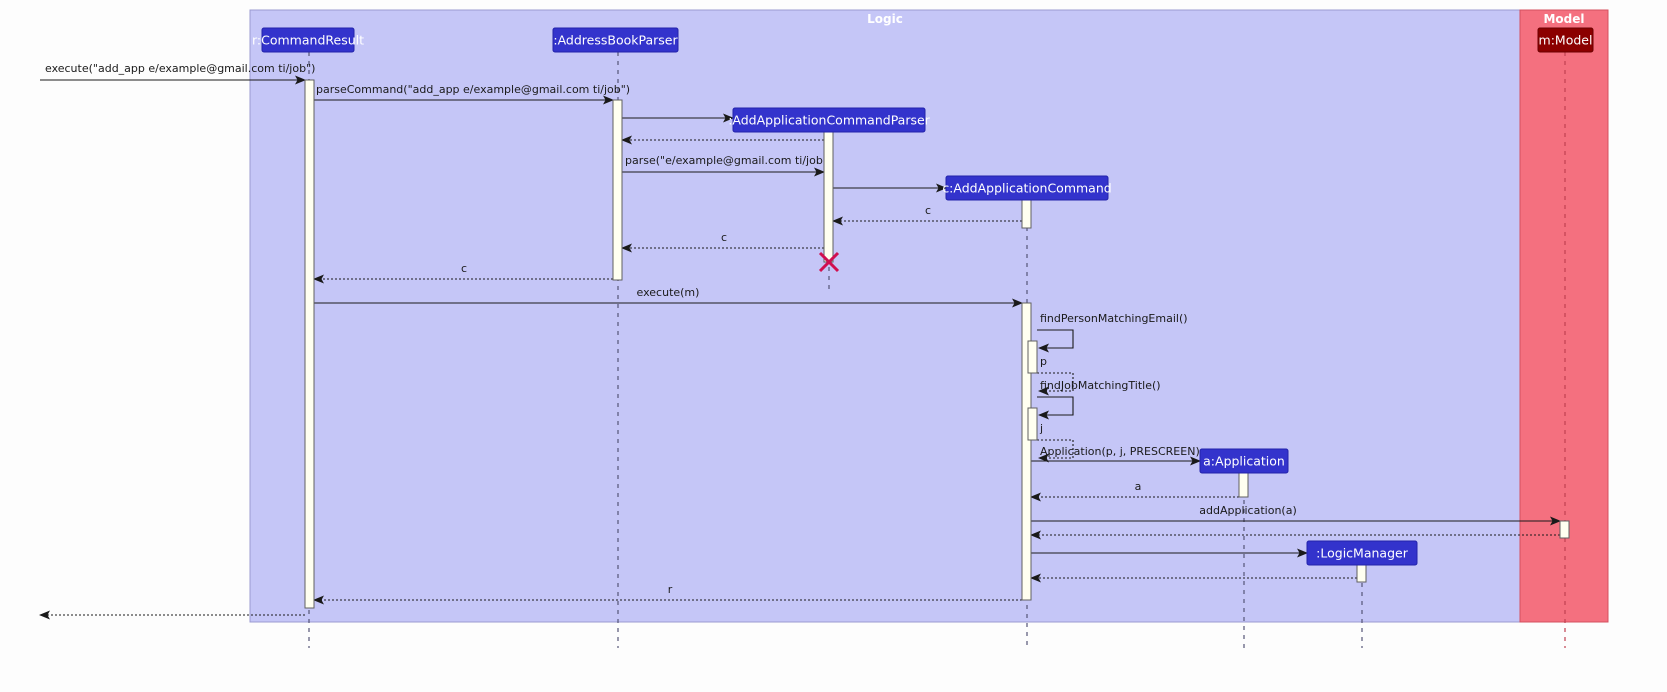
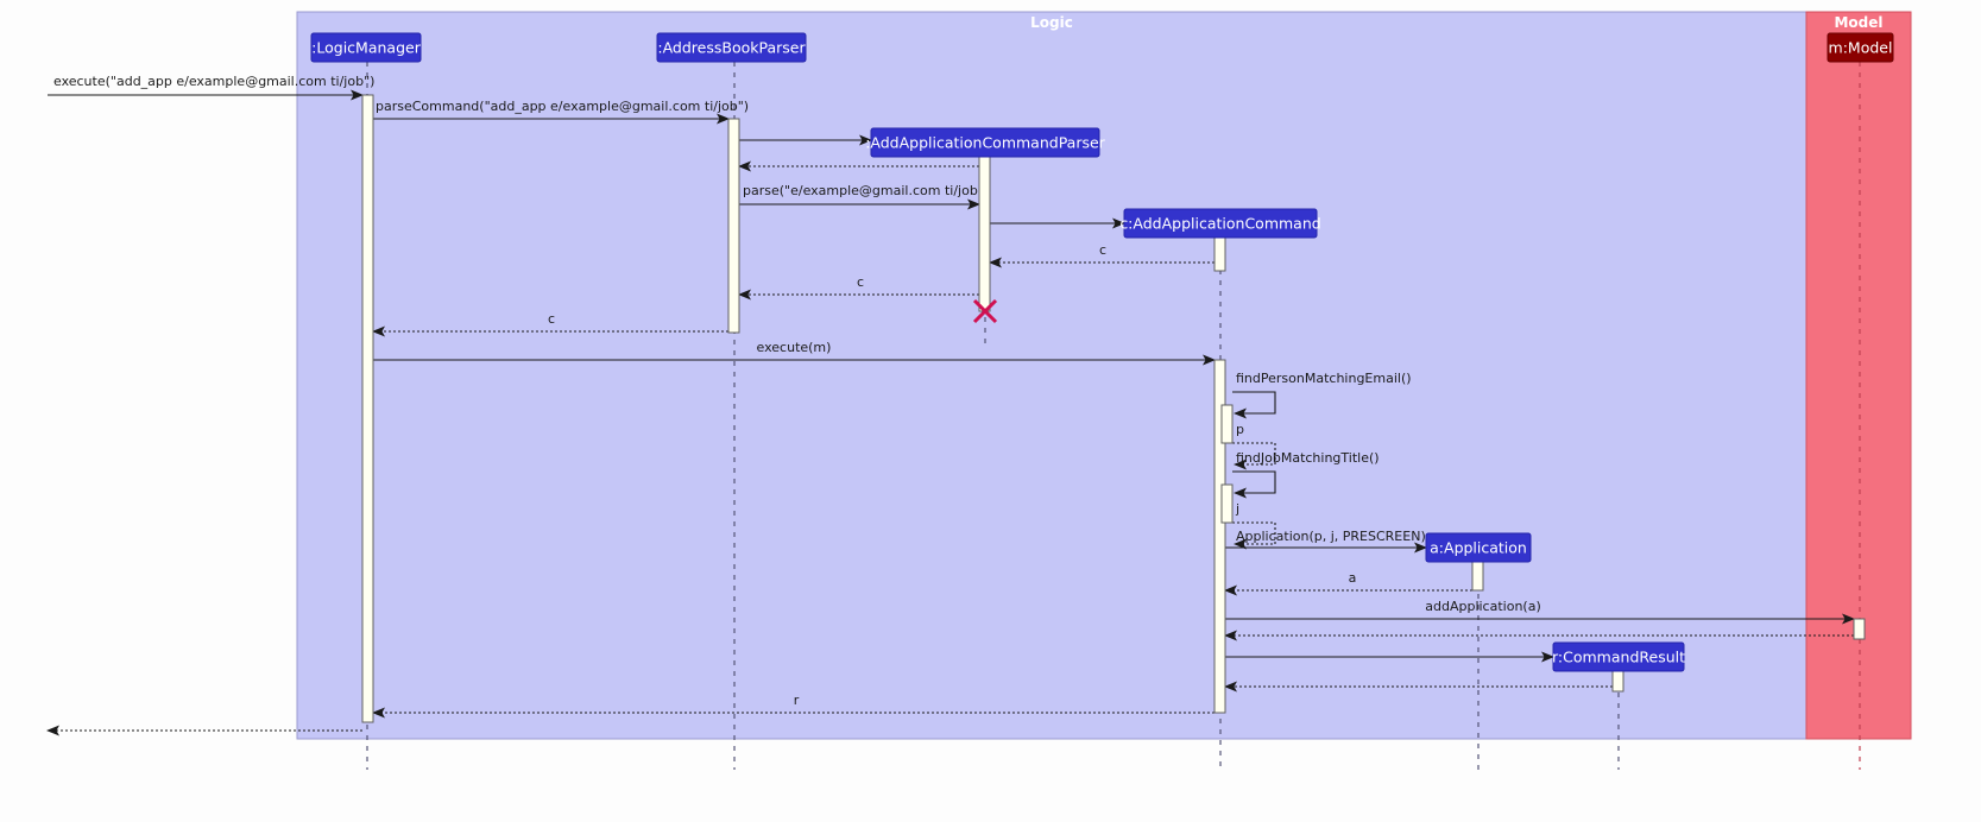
  Logic
  Model
  execute("add_app e/example@gmail.com ti/job")
  parseCommand("add_app e/example@gmail.com ti/job")
  parse("e/example@gmail.com ti/job
  c
  c
  c
  execute(m)
  findPersonMatchingEmail()
  p
  findJobMatchingTitle()
  j
  Application(p, j, PRESCREEN)
  a
  addApplication(a)
  r
- r:CommandResult
+ :LogicManager
  :AddressBookParser
  :AddApplicationCommandParser
  c:AddApplicationCommand
  a:Application
- :LogicManager
+ r:CommandResult
  m:Model
